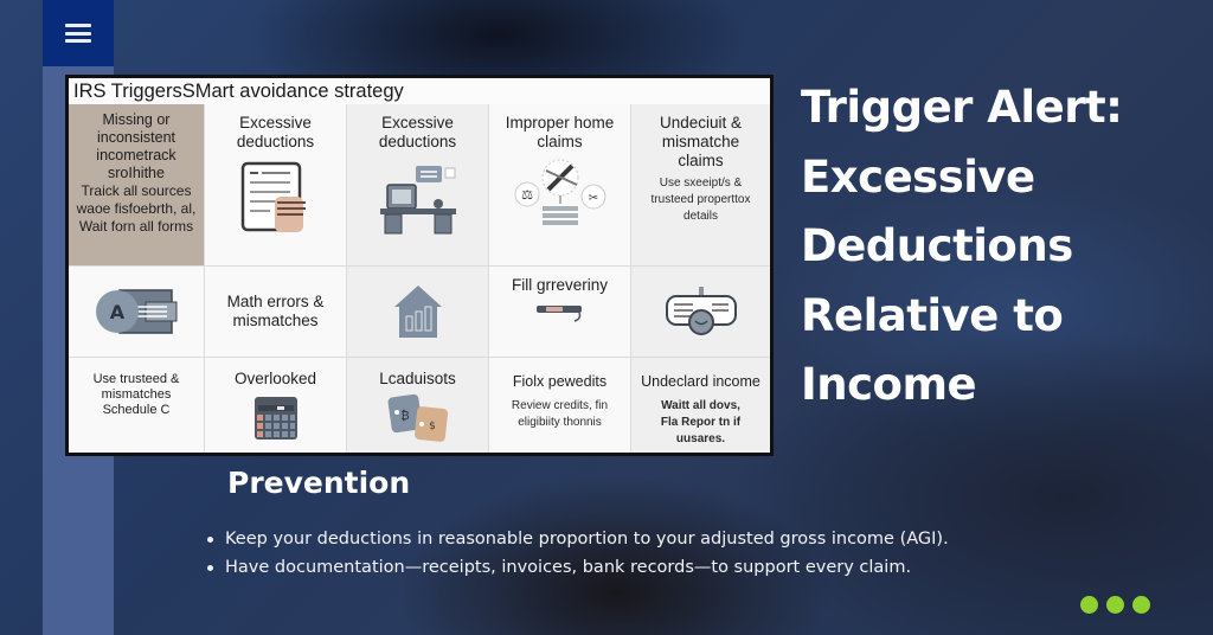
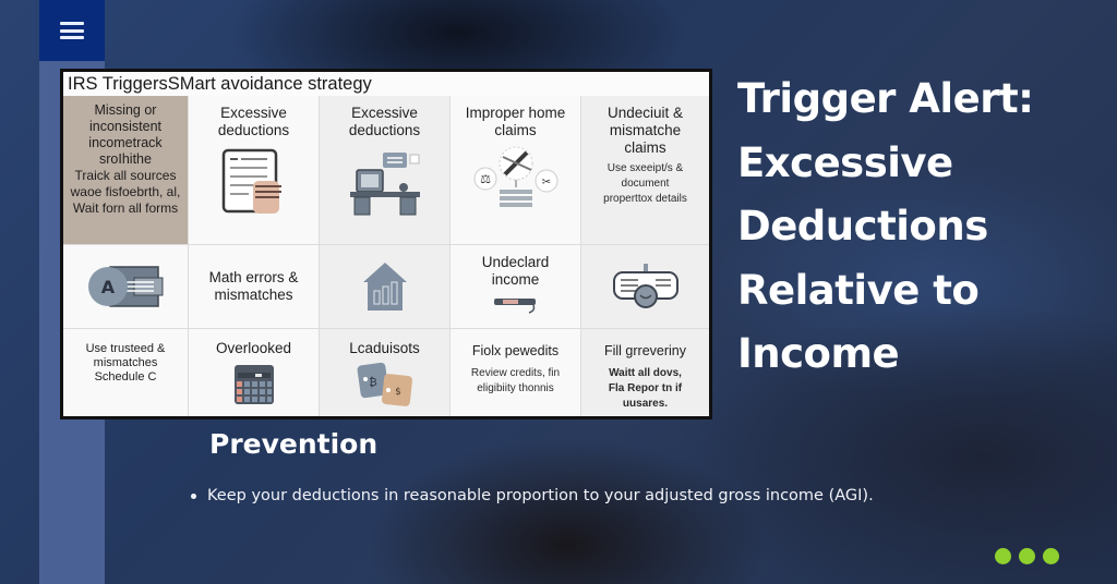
  IRS TriggersSMart avoidance strategy
  Missing or inconsistent incometrack sroIhithe
  Traick all sources waoe fisfoebrth, al, Wait forn all forms
  Excessive deductions
  Excessive deductions
  Improper home claims
  ⚖
  ✂
  Undeciuit & mismatche claims
- Use sxeeipt/s & trusteed properttox details
+ Use sxeeipt/s & document properttox details
  A
  Math errors & mismatches
- Fill grreveriny
+ Undeclard income
  Use trusteed & mismatches Schedule C
  Overlooked
  Lcaduisots
  ₿
  $
  Fiolx pewedits
  Review credits, fin eligibiity thonnis
- Undeclard income
+ Fill grreveriny
  Waitt all dovs, Fla Repor tn if uusares.
  Trigger Alert:
  Excessive
  Deductions
  Relative to
  Income
  Prevention
  Keep your deductions in reasonable proportion to your adjusted gross income (AGI).
- Have documentation—receipts, invoices, bank records—to support every claim.
